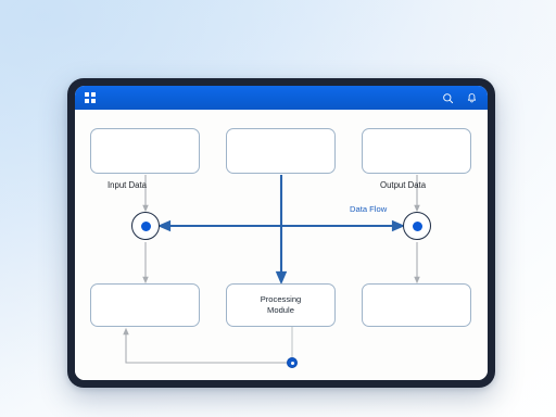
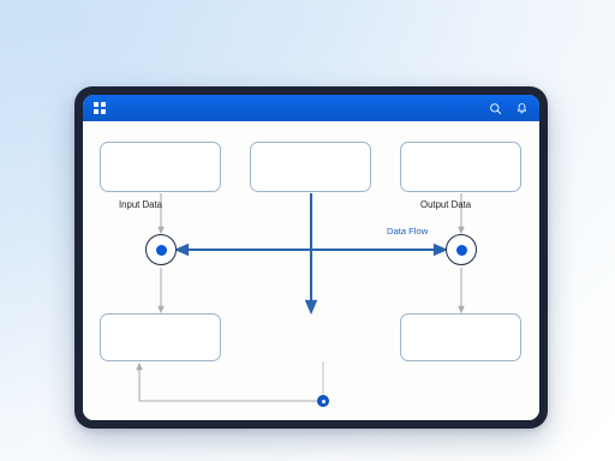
- Processing
- Module
  Input Data
  Output Data
  Data Flow
